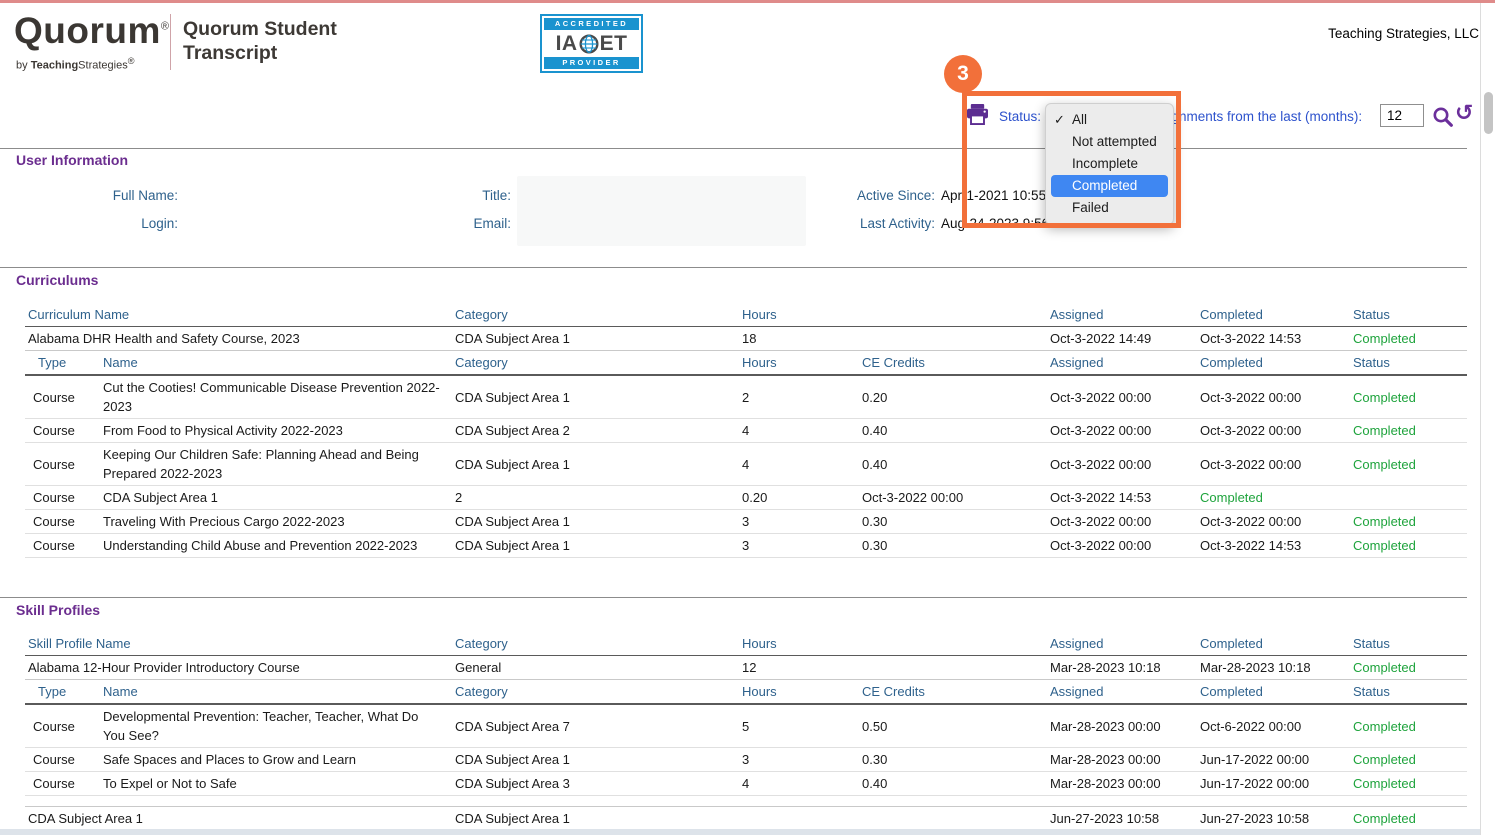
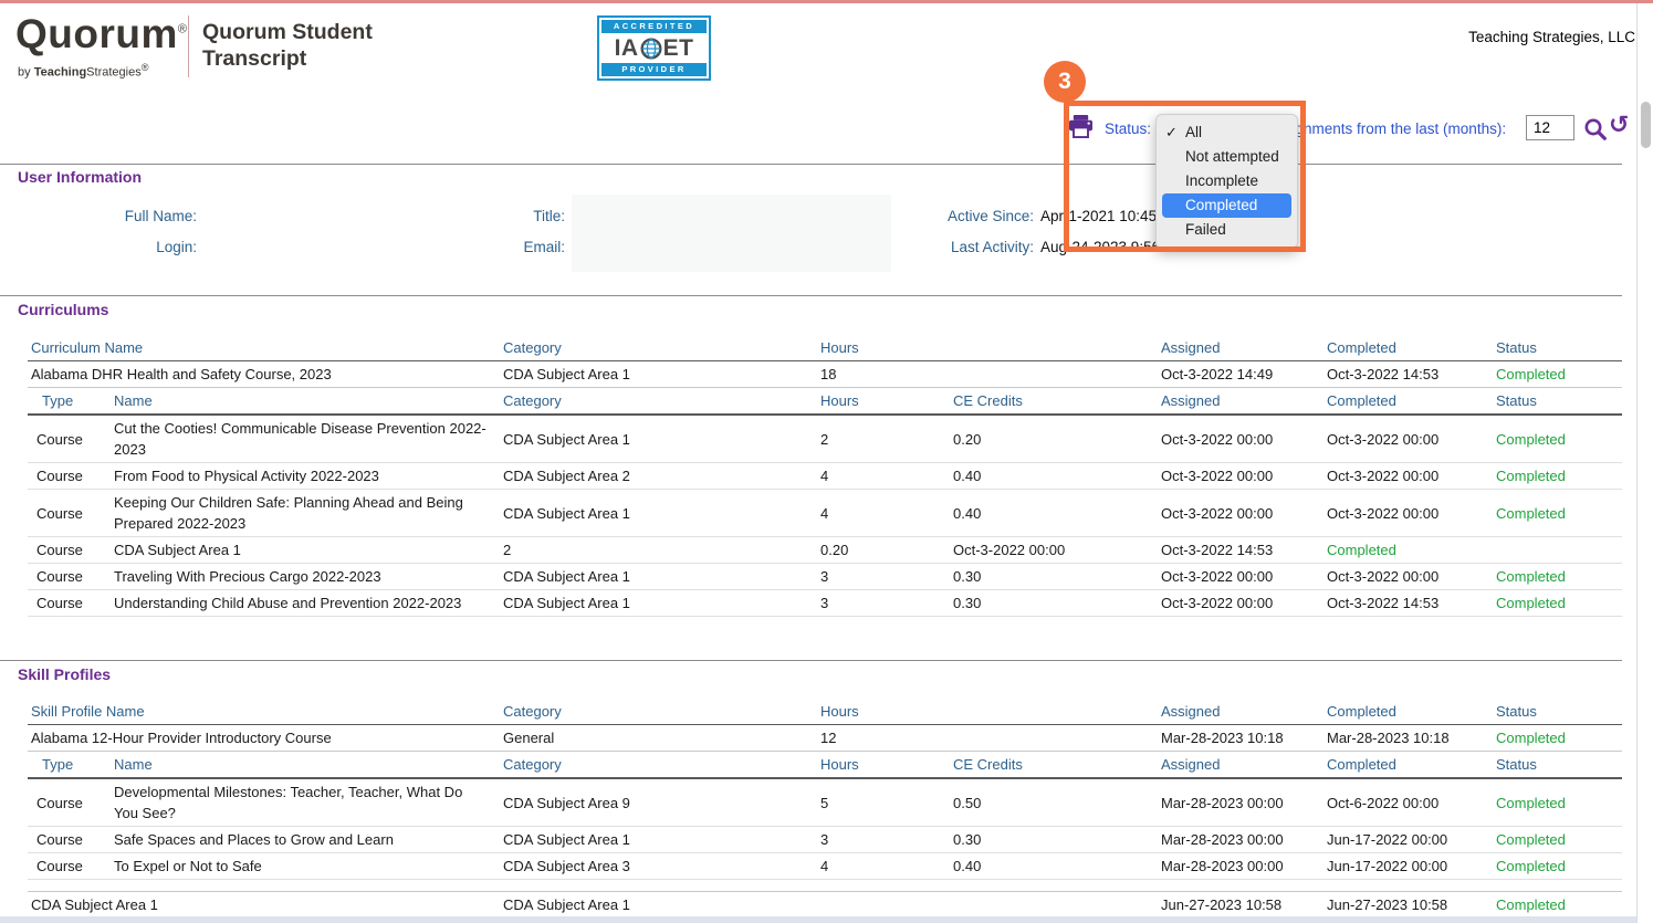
  Quorum®
  by TeachingStrategies®
  Quorum Student
  Transcript
  ACCREDITED
  IA
  ET
  PROVIDER
  Teaching Strategies, LLC
  Status:
  gnments from the last (months):
  12
  ↺
  ✓
  All
  Not attempted
  Incomplete
  Completed
  Failed
  3
  User Information
  Full Name:
  Login:
  Title:
  Email:
  Active Since:
- Apr-1-2021 10:55
+ Apr-1-2021 10:45
  Last Activity:
  Aug-24-2023 9:56
  Curriculums
  Curriculum Name
  Category
  Hours
  Assigned
  Completed
  Status
  Alabama DHR Health and Safety Course, 2023
  CDA Subject Area 1
  18
  Oct-3-2022 14:49
  Oct-3-2022 14:53
  Completed
  Type
  Name
  Category
  Hours
  CE Credits
  Assigned
  Completed
  Status
  Course
  Cut the Cooties! Communicable Disease Prevention 2022-2023
  CDA Subject Area 1
  2
  0.20
  Oct-3-2022 00:00
  Oct-3-2022 00:00
  Completed
  Course
  From Food to Physical Activity 2022-2023
  CDA Subject Area 2
  4
  0.40
  Oct-3-2022 00:00
  Oct-3-2022 00:00
  Completed
  Course
  Keeping Our Children Safe: Planning Ahead and Being Prepared 2022-2023
  CDA Subject Area 1
  4
  0.40
  Oct-3-2022 00:00
  Oct-3-2022 00:00
  Completed
  Course
  CDA Subject Area 1
  2
  0.20
  Oct-3-2022 00:00
  Oct-3-2022 14:53
  Completed
  Course
  Traveling With Precious Cargo 2022-2023
  CDA Subject Area 1
  3
  0.30
  Oct-3-2022 00:00
  Oct-3-2022 00:00
  Completed
  Course
  Understanding Child Abuse and Prevention 2022-2023
  CDA Subject Area 1
  3
  0.30
  Oct-3-2022 00:00
  Oct-3-2022 14:53
  Completed
  Skill Profiles
  Skill Profile Name
  Category
  Hours
  Assigned
  Completed
  Status
  Alabama 12-Hour Provider Introductory Course
  General
  12
  Mar-28-2023 10:18
  Mar-28-2023 10:18
  Completed
  Type
  Name
  Category
  Hours
  CE Credits
  Assigned
  Completed
  Status
  Course
- Developmental Prevention: Teacher, Teacher, What Do You See?
+ Developmental Milestones: Teacher, Teacher, What Do You See?
- CDA Subject Area 7
+ CDA Subject Area 9
  5
  0.50
  Mar-28-2023 00:00
  Oct-6-2022 00:00
  Completed
  Course
  Safe Spaces and Places to Grow and Learn
  CDA Subject Area 1
  3
  0.30
  Mar-28-2023 00:00
  Jun-17-2022 00:00
  Completed
  Course
  To Expel or Not to Safe
  CDA Subject Area 3
  4
  0.40
  Mar-28-2023 00:00
  Jun-17-2022 00:00
  Completed
  CDA Subject Area 1
  CDA Subject Area 1
  Jun-27-2023 10:58
  Jun-27-2023 10:58
  Completed
